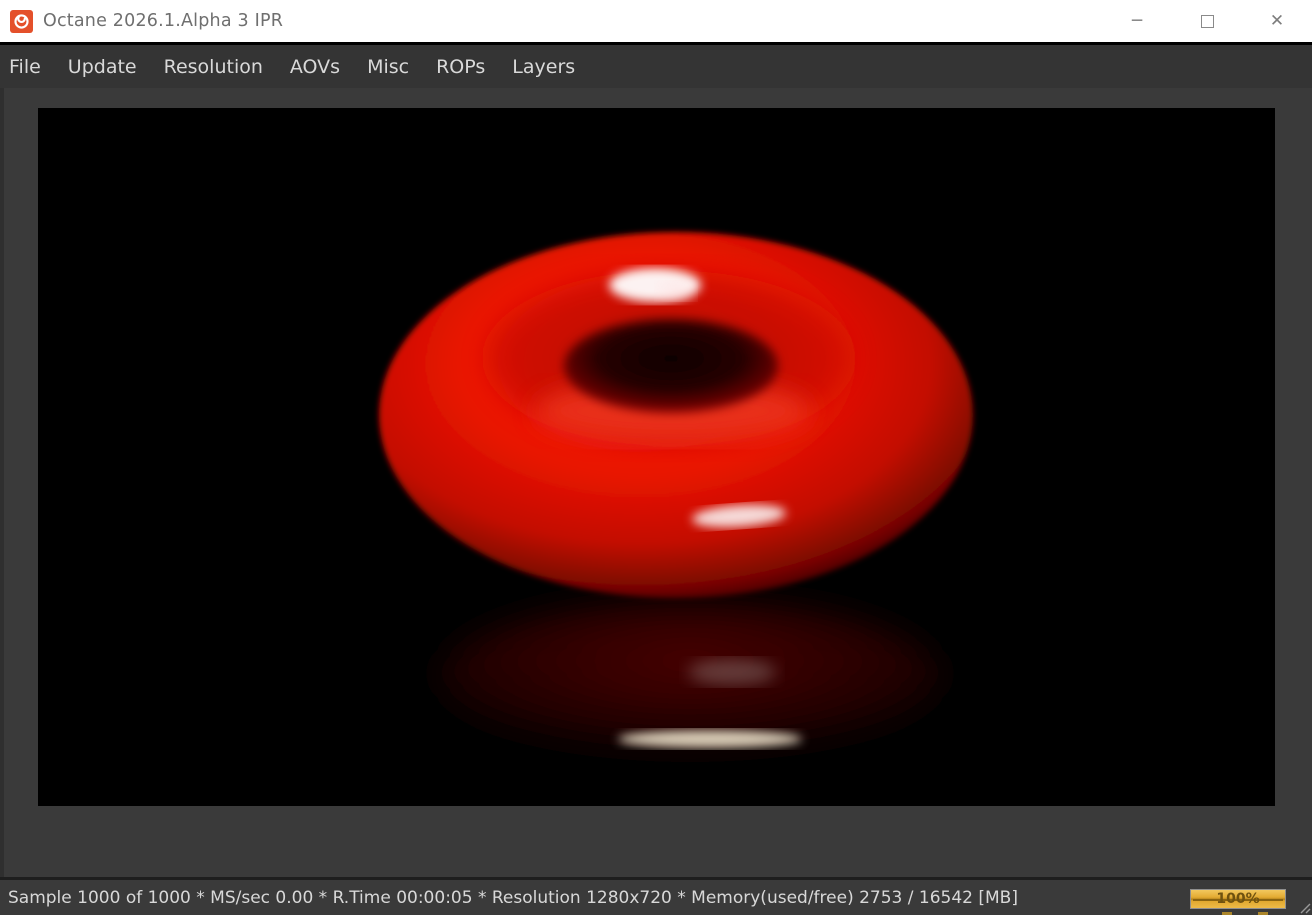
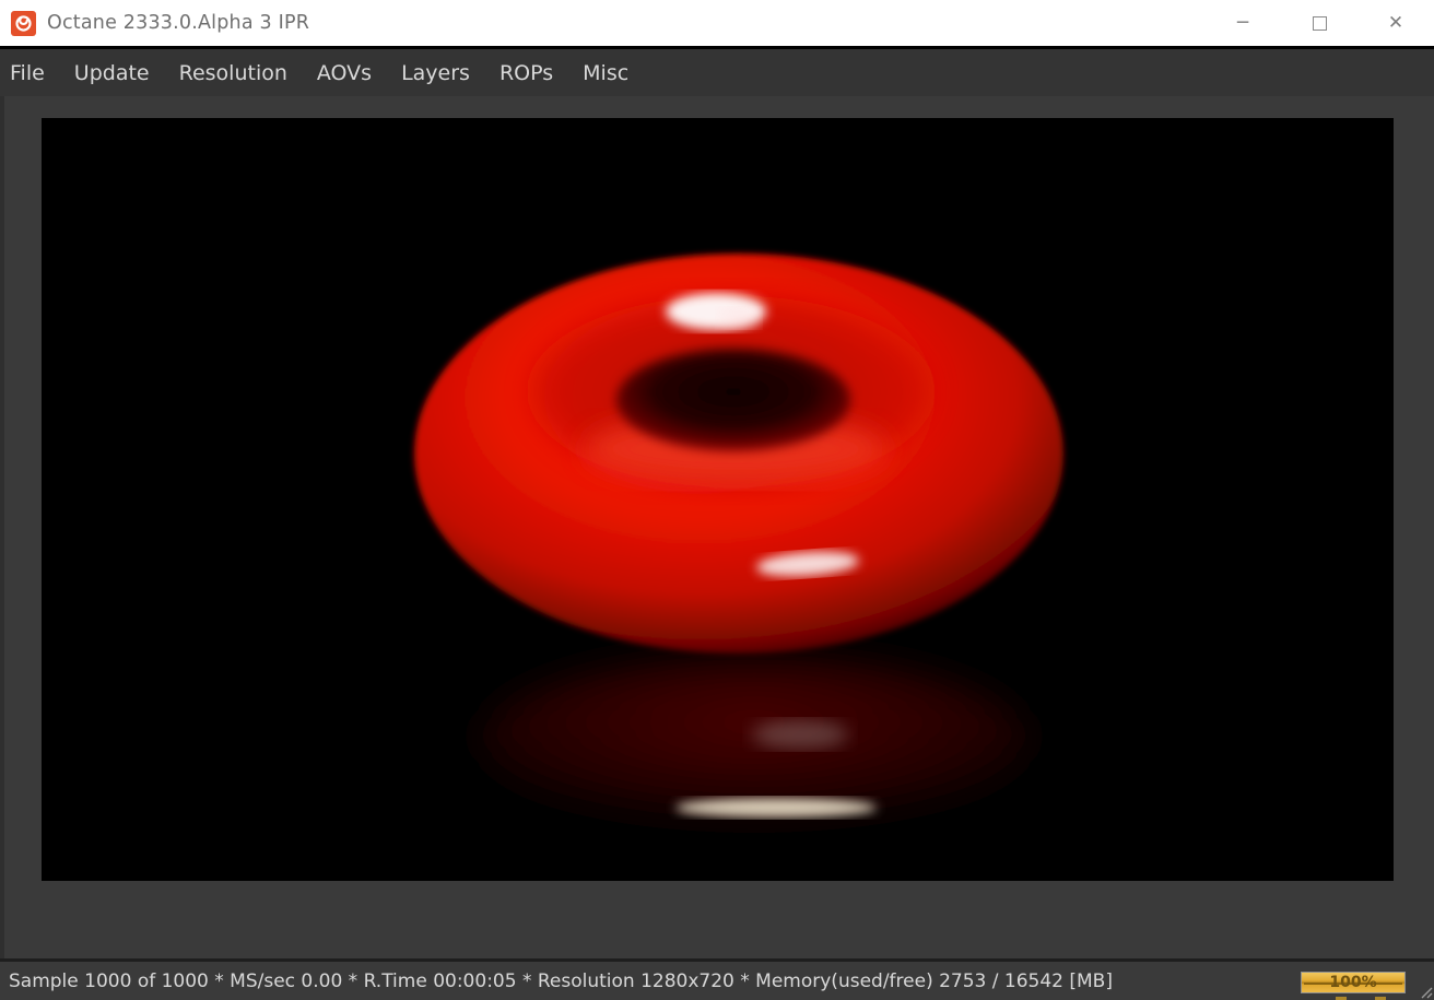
- Octane 2026.1.Alpha 3 IPR
+ Octane 2333.0.Alpha 3 IPR
  ─
  ✕
  File
  Update
  Resolution
  AOVs
- Misc
+ Layers
  ROPs
- Layers
+ Misc
  Sample 1000 of 1000 * MS/sec 0.00 * R.Time 00:00:05 * Resolution 1280x720 * Memory(used/free) 2753 / 16542 [MB]
  100%
